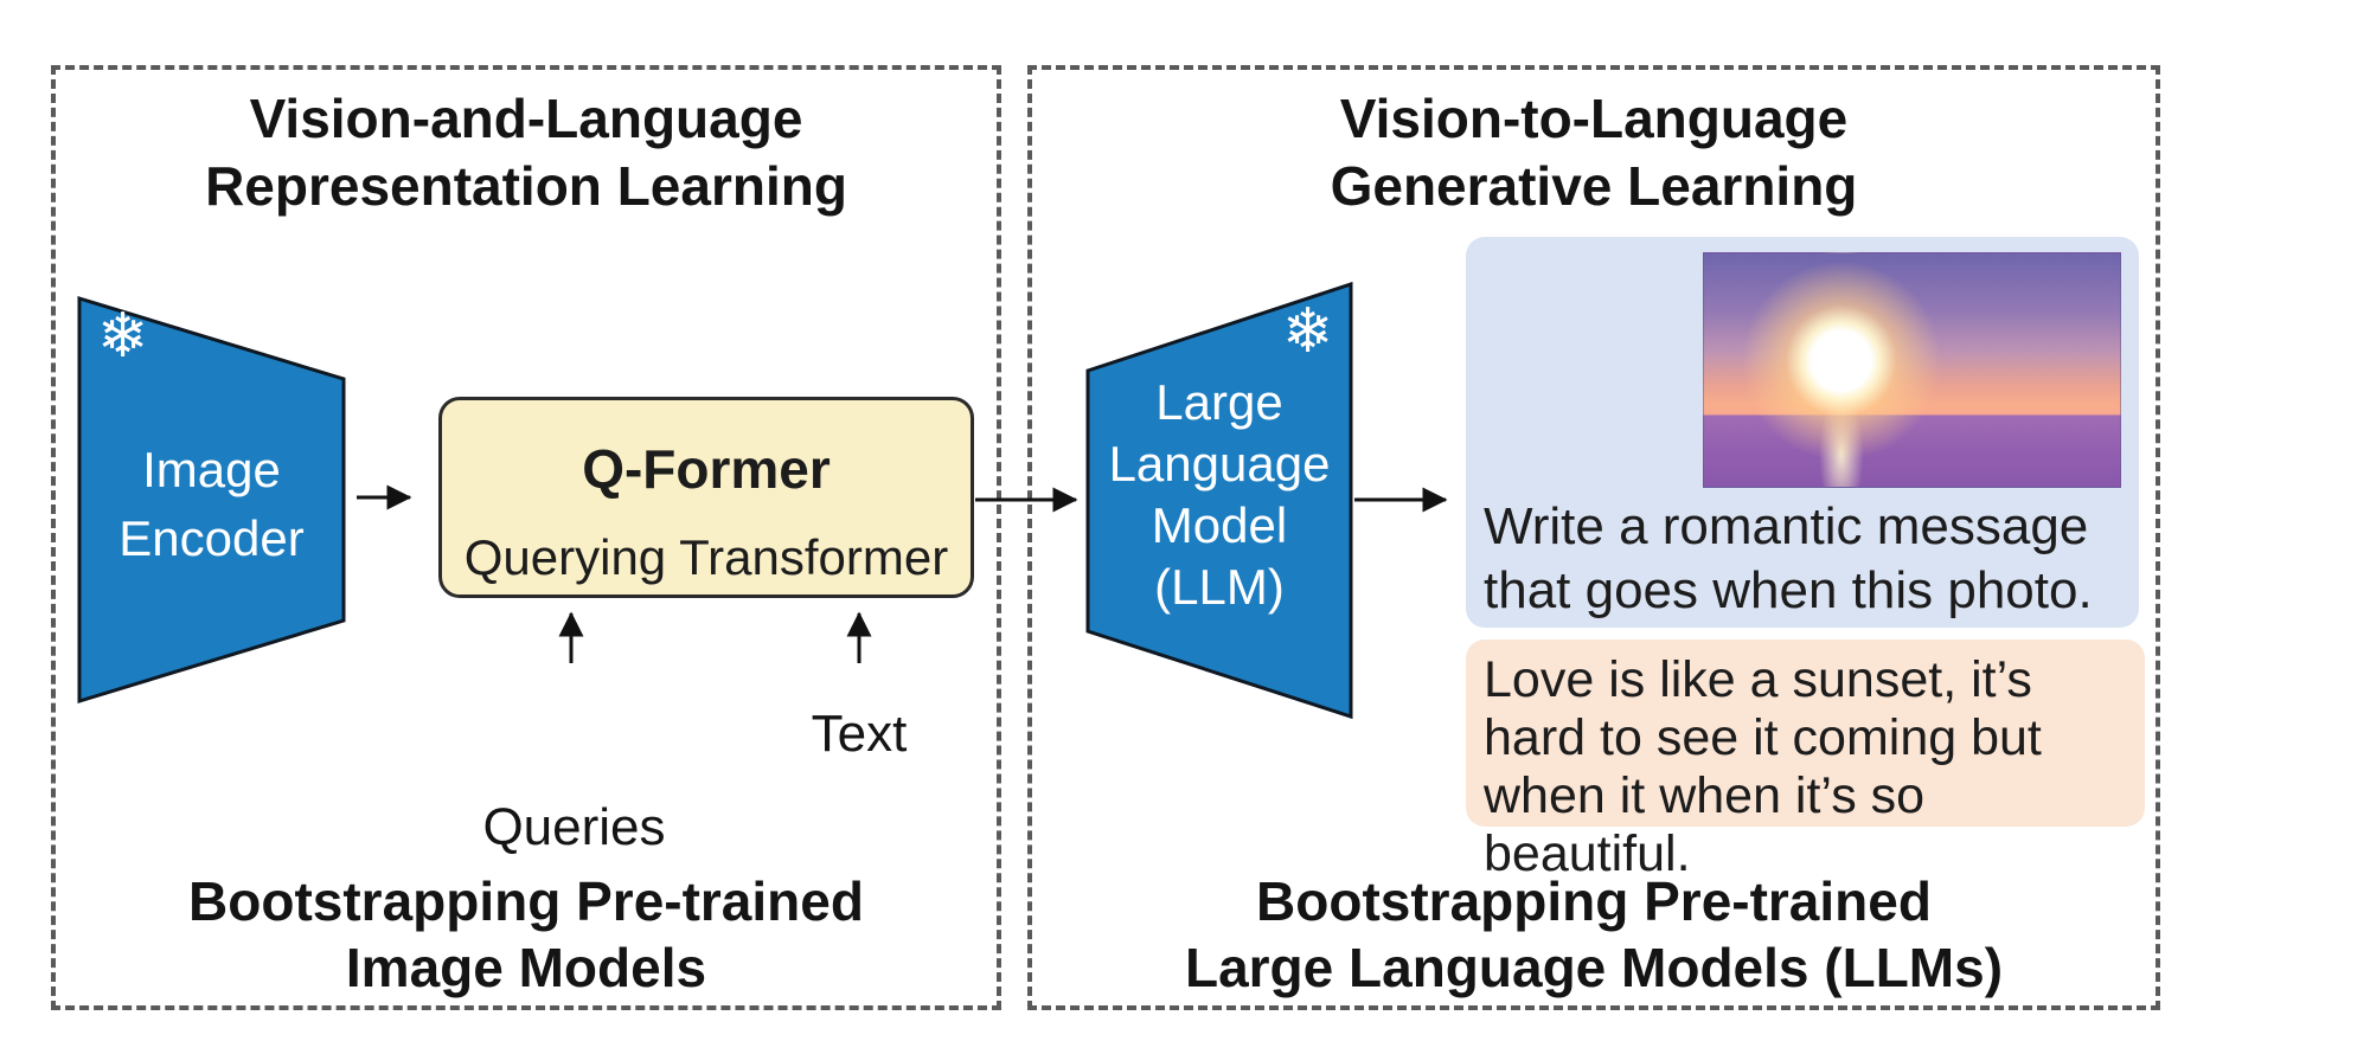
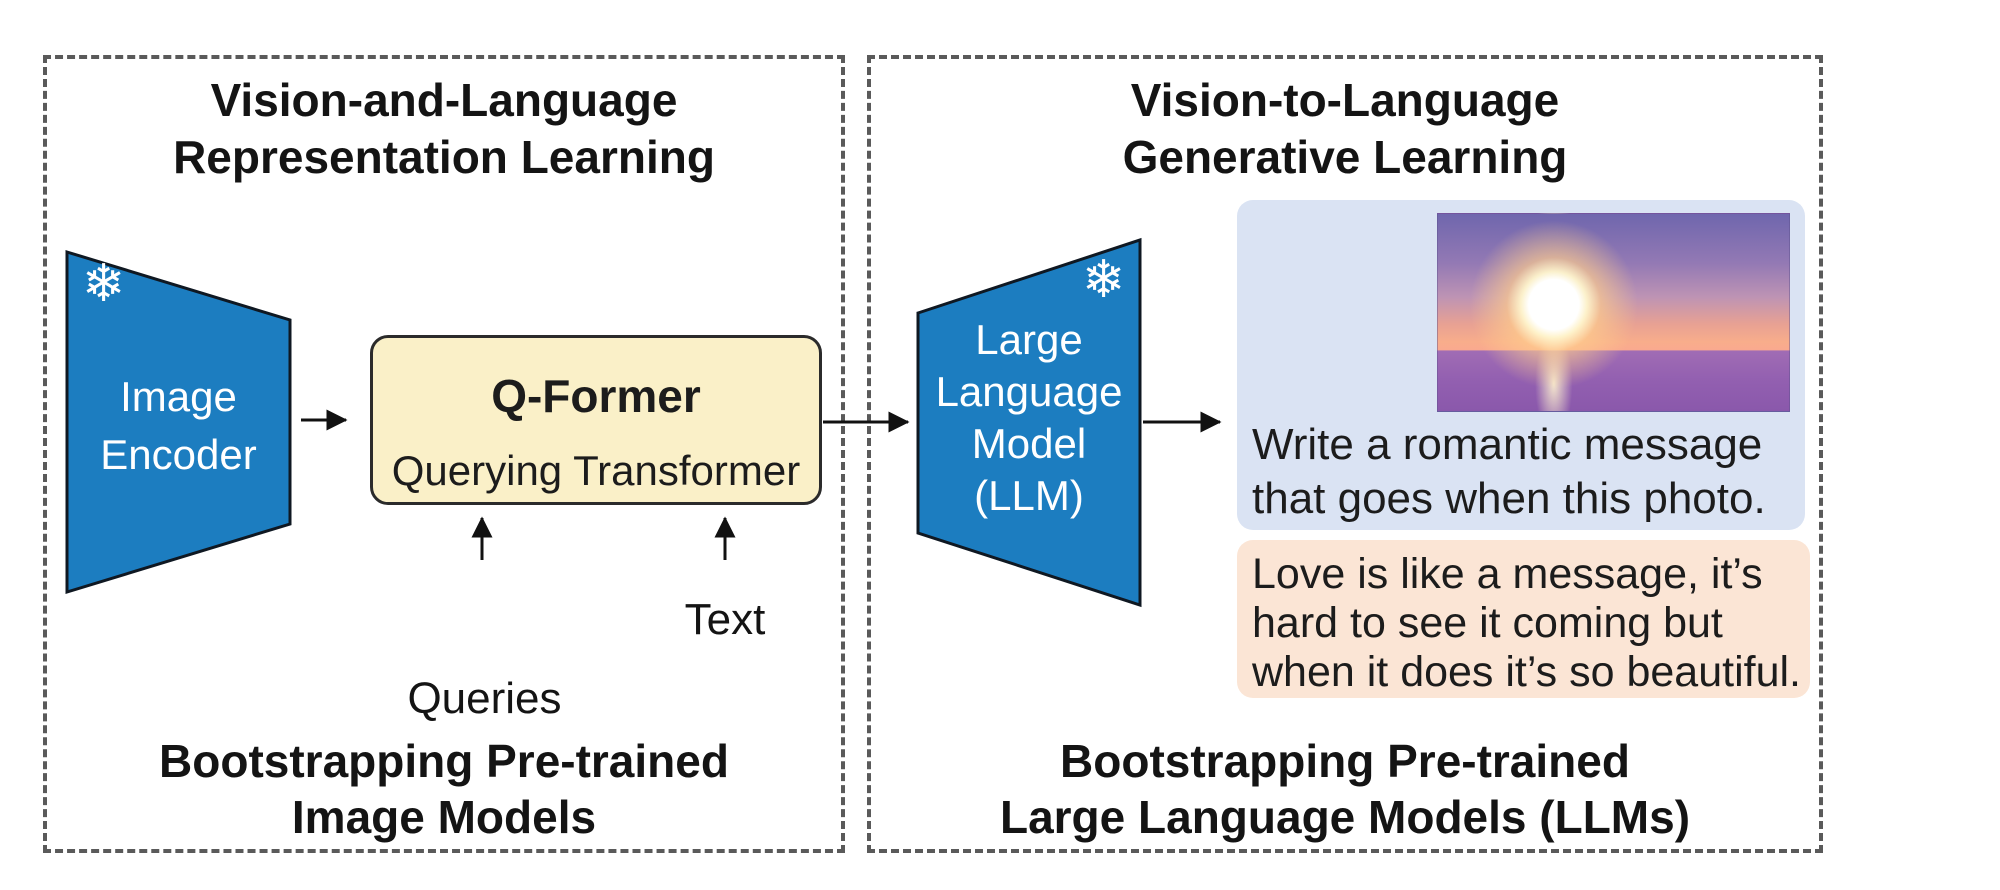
  Vision-and-Language
  Representation Learning
  ❄
  Image
  Encoder
  Q-Former
  Querying Transformer
  Queries
  Text
  Bootstrapping Pre-trained
  Image Models
  Vision-to-Language
  Generative Learning
  ❄
  Large
  Language
  Model
  (LLM)
  Write a romantic message
  that goes when this photo.
- Love is like a sunset, it’s
+ Love is like a message, it’s
  hard to see it coming but
- when it when it’s so beautiful.
+ when it does it’s so beautiful.
  Bootstrapping Pre-trained
  Large Language Models (LLMs)
